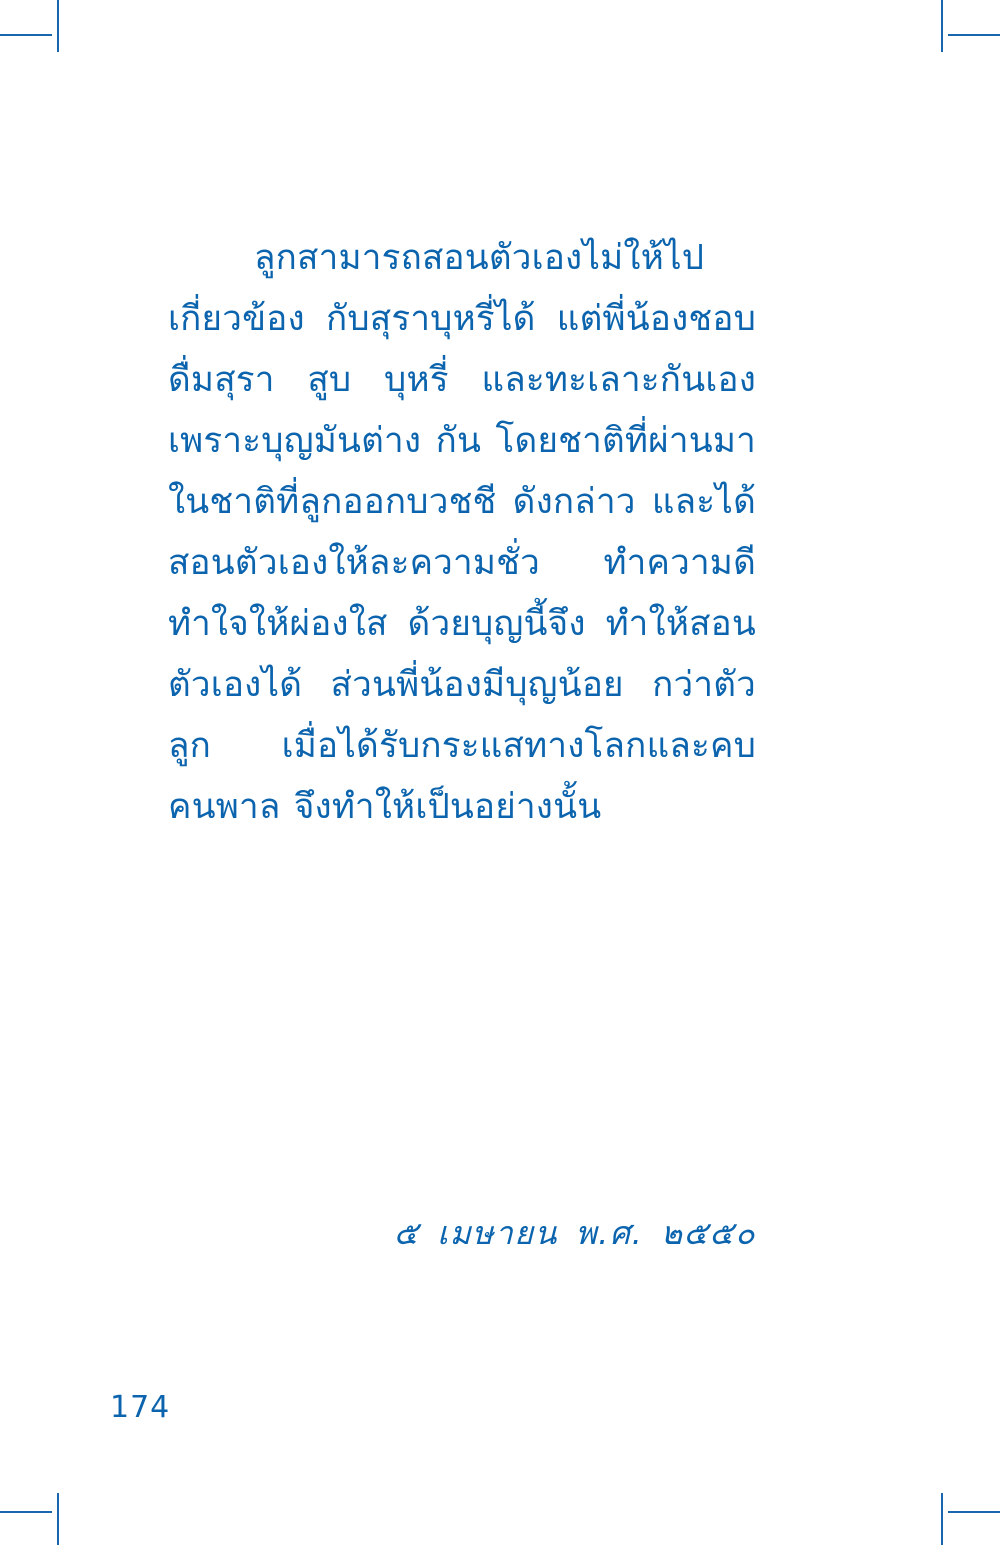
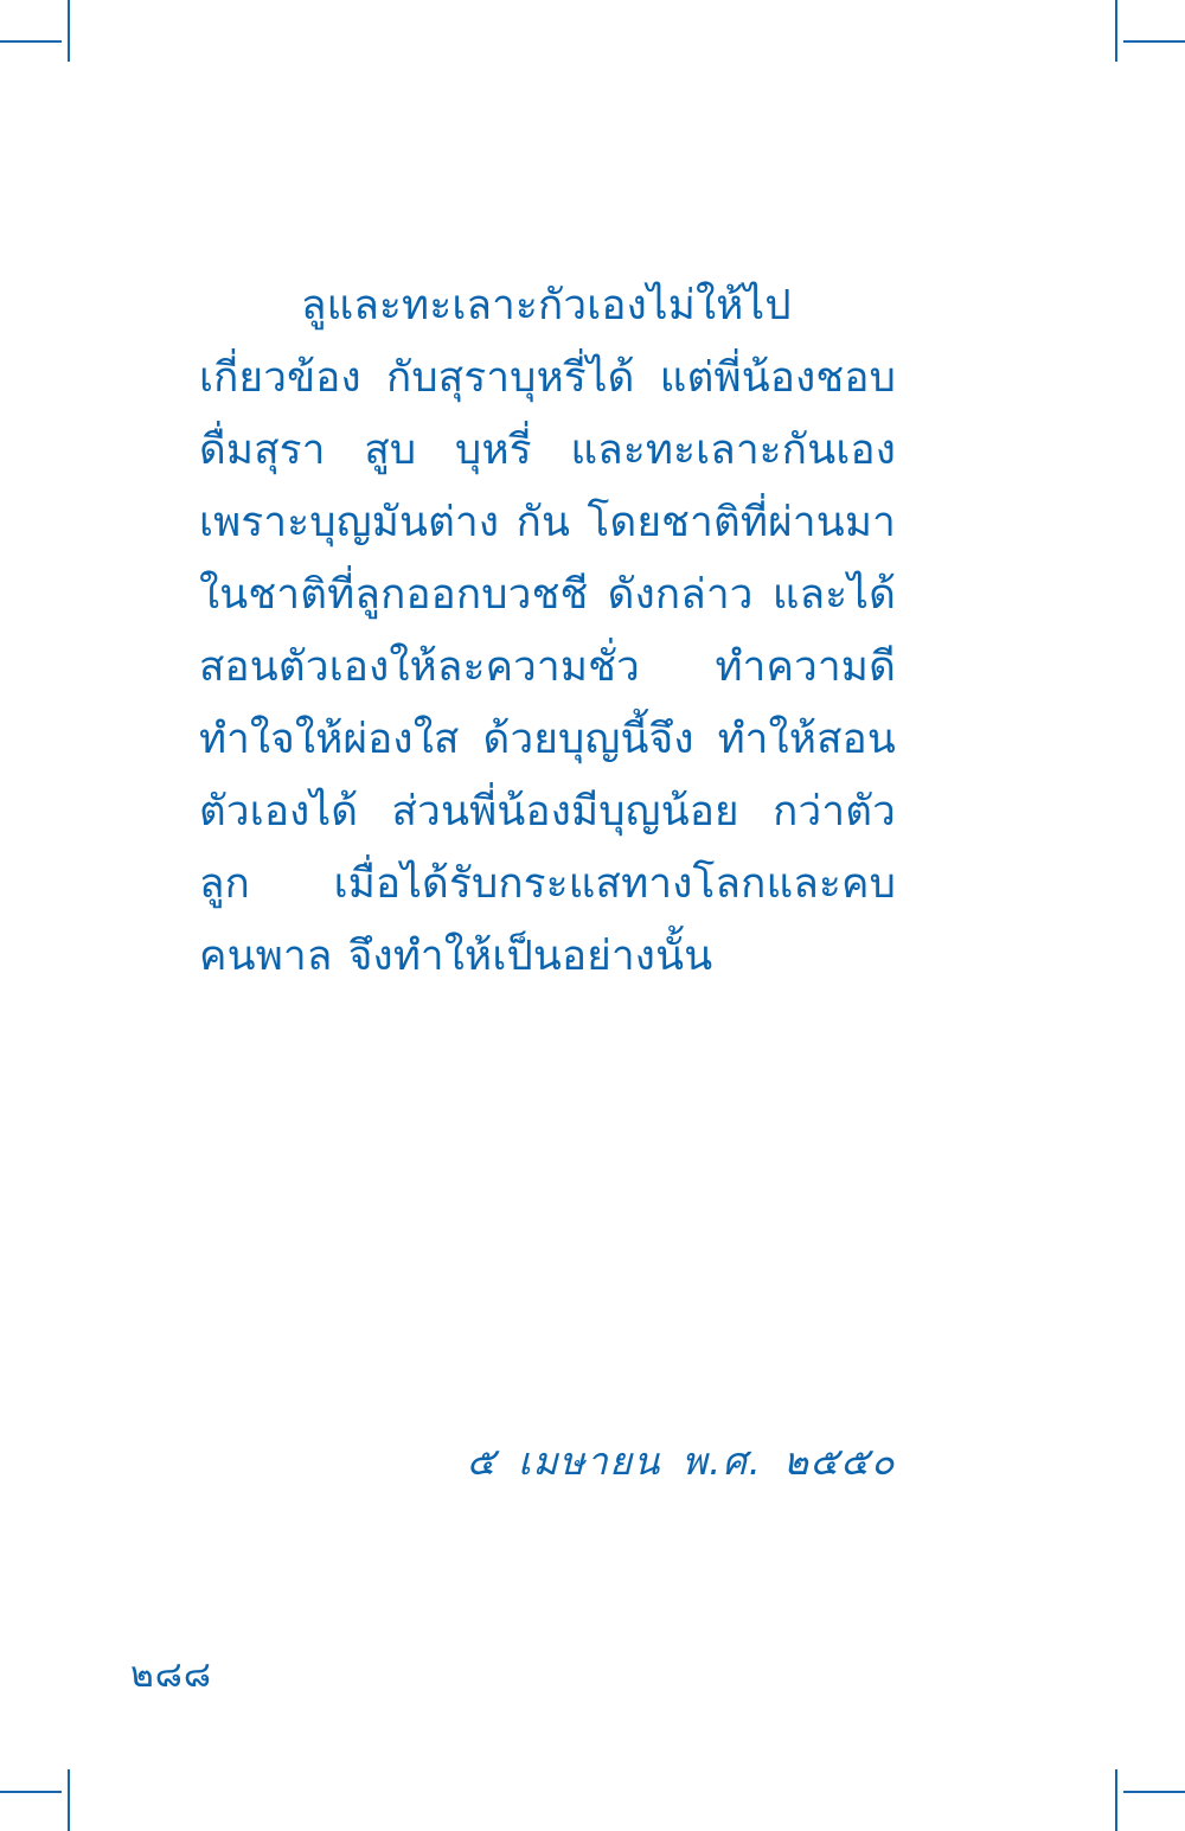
- ลูกสามารถสอนตัวเองไม่ให้ไปเกี่ยวข้อง กับสุราบุหรี่ได้ แต่พี่น้องชอบดื่มสุรา สูบ บุหรี่ และทะเลาะกันเอง เพราะบุญมันต่าง กัน โดยชาติที่ผ่านมา ในชาติที่ลูกออกบวชชี ดังกล่าว และได้สอนตัวเองให้ละความชั่ว ทำความดี ทำใจให้ผ่องใส ด้วยบุญนี้จึง ทำให้สอนตัวเองได้ ส่วนพี่น้องมีบุญน้อย กว่าตัวลูก เมื่อได้รับกระแสทางโลกและคบ คนพาล จึงทำให้เป็นอย่างนั้น
+ ลูและทะเลาะกัวเองไม่ให้ไปเกี่ยวข้อง กับสุราบุหรี่ได้ แต่พี่น้องชอบดื่มสุรา สูบ บุหรี่ และทะเลาะกันเอง เพราะบุญมันต่าง กัน โดยชาติที่ผ่านมา ในชาติที่ลูกออกบวชชี ดังกล่าว และได้สอนตัวเองให้ละความชั่ว ทำความดี ทำใจให้ผ่องใส ด้วยบุญนี้จึง ทำให้สอนตัวเองได้ ส่วนพี่น้องมีบุญน้อย กว่าตัวลูก เมื่อได้รับกระแสทางโลกและคบ คนพาล จึงทำให้เป็นอย่างนั้น
  ๕ เมษายน พ.ศ. ๒๕๕๐
- 174
+ ๒๘๘
